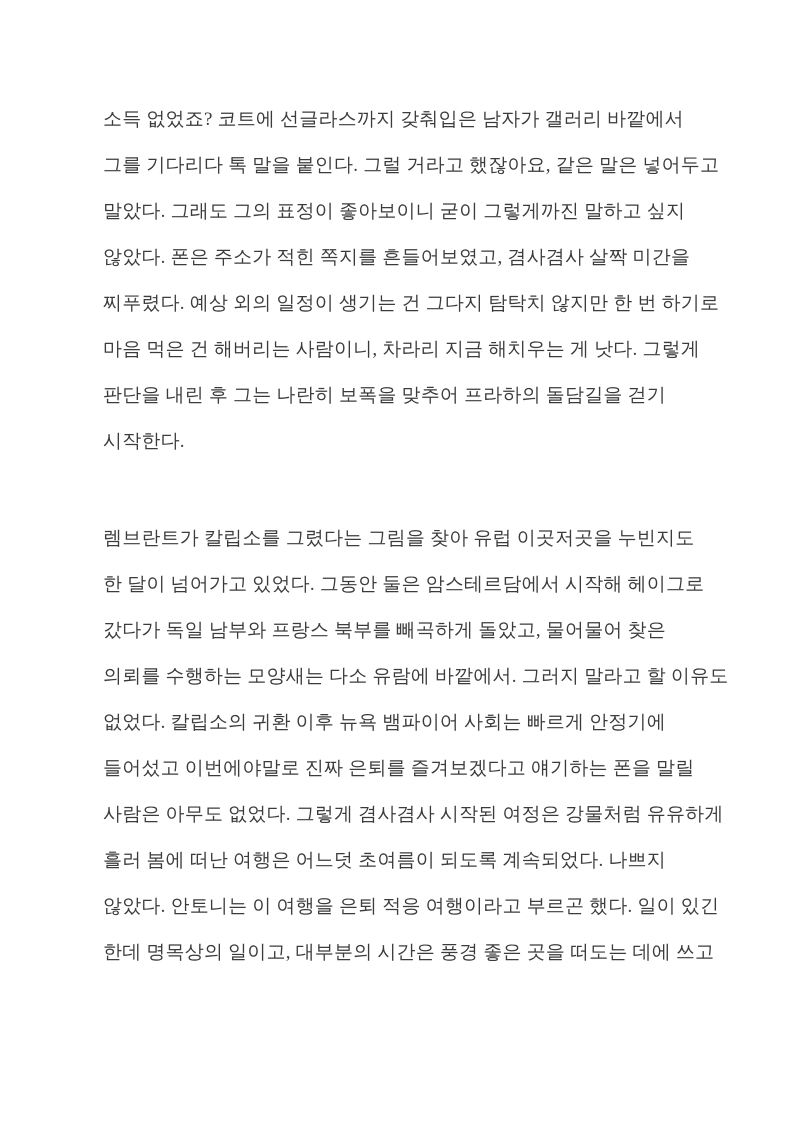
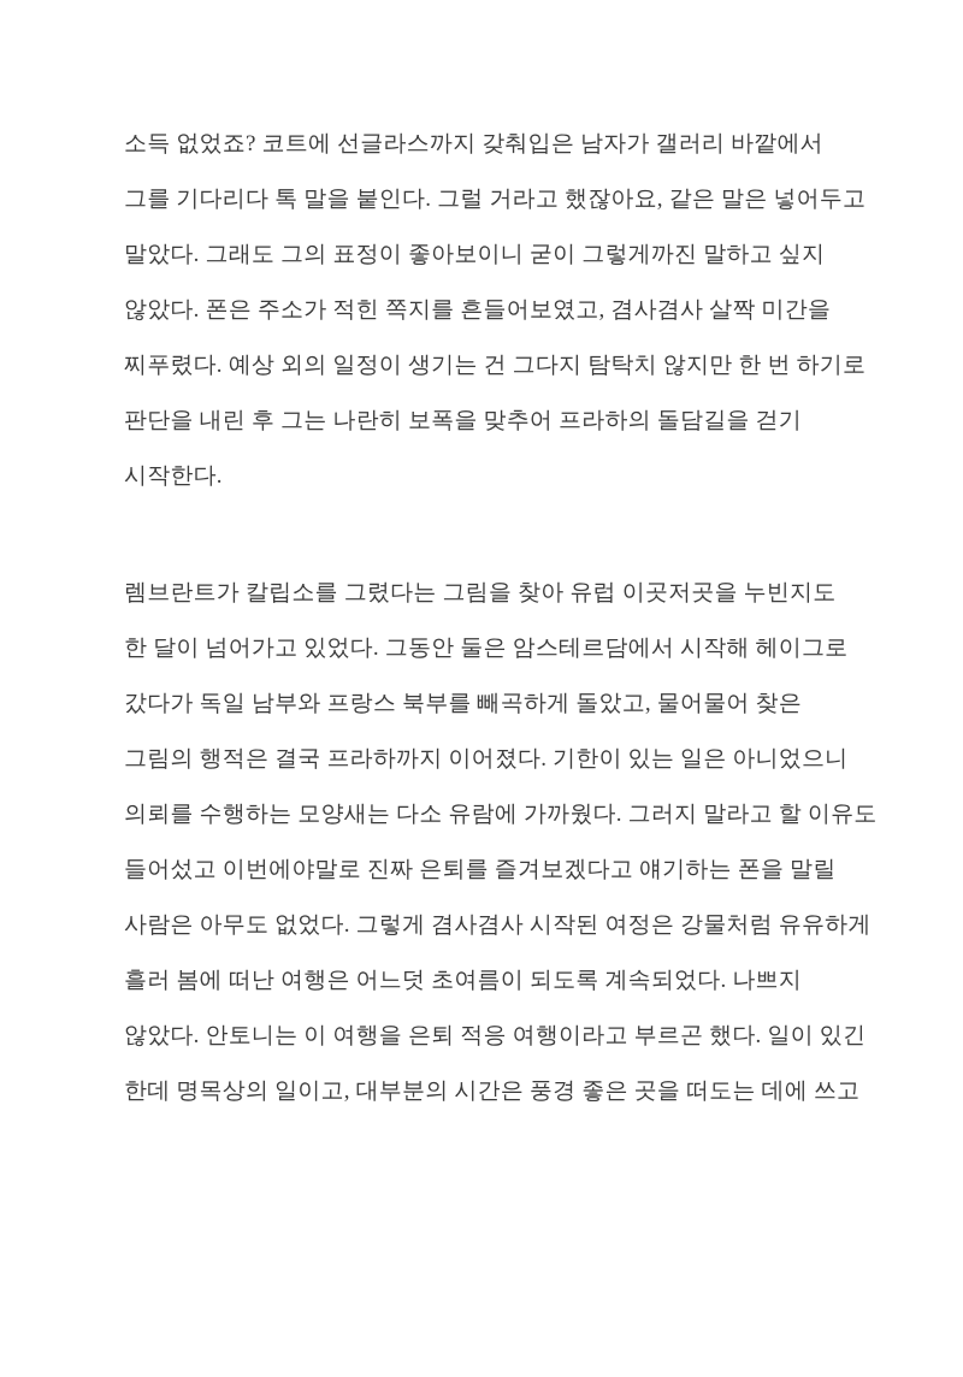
  소득 없었죠? 코트에 선글라스까지 갖춰입은 남자가 갤러리 바깥에서
  그를 기다리다 톡 말을 붙인다. 그럴 거라고 했잖아요, 같은 말은 넣어두고
  말았다. 그래도 그의 표정이 좋아보이니 굳이 그렇게까진 말하고 싶지
  않았다. 폰은 주소가 적힌 쪽지를 흔들어보였고, 겸사겸사 살짝 미간을
  찌푸렸다. 예상 외의 일정이 생기는 건 그다지 탐탁치 않지만 한 번 하기로
- 마음 먹은 건 해버리는 사람이니, 차라리 지금 해치우는 게 낫다. 그렇게
  판단을 내린 후 그는 나란히 보폭을 맞추어 프라하의 돌담길을 걷기
  시작한다.
  렘브란트가 칼립소를 그렸다는 그림을 찾아 유럽 이곳저곳을 누빈지도
  한 달이 넘어가고 있었다. 그동안 둘은 암스테르담에서 시작해 헤이그로
  갔다가 독일 남부와 프랑스 북부를 빼곡하게 돌았고, 물어물어 찾은
+ 그림의 행적은 결국 프라하까지 이어졌다. 기한이 있는 일은 아니었으니
- 의뢰를 수행하는 모양새는 다소 유람에 바깥에서. 그러지 말라고 할 이유도
+ 의뢰를 수행하는 모양새는 다소 유람에 가까웠다. 그러지 말라고 할 이유도
- 없었다. 칼립소의 귀환 이후 뉴욕 뱀파이어 사회는 빠르게 안정기에
  들어섰고 이번에야말로 진짜 은퇴를 즐겨보겠다고 얘기하는 폰을 말릴
  사람은 아무도 없었다. 그렇게 겸사겸사 시작된 여정은 강물처럼 유유하게
  흘러 봄에 떠난 여행은 어느덧 초여름이 되도록 계속되었다. 나쁘지
  않았다. 안토니는 이 여행을 은퇴 적응 여행이라고 부르곤 했다. 일이 있긴
  한데 명목상의 일이고, 대부분의 시간은 풍경 좋은 곳을 떠도는 데에 쓰고
